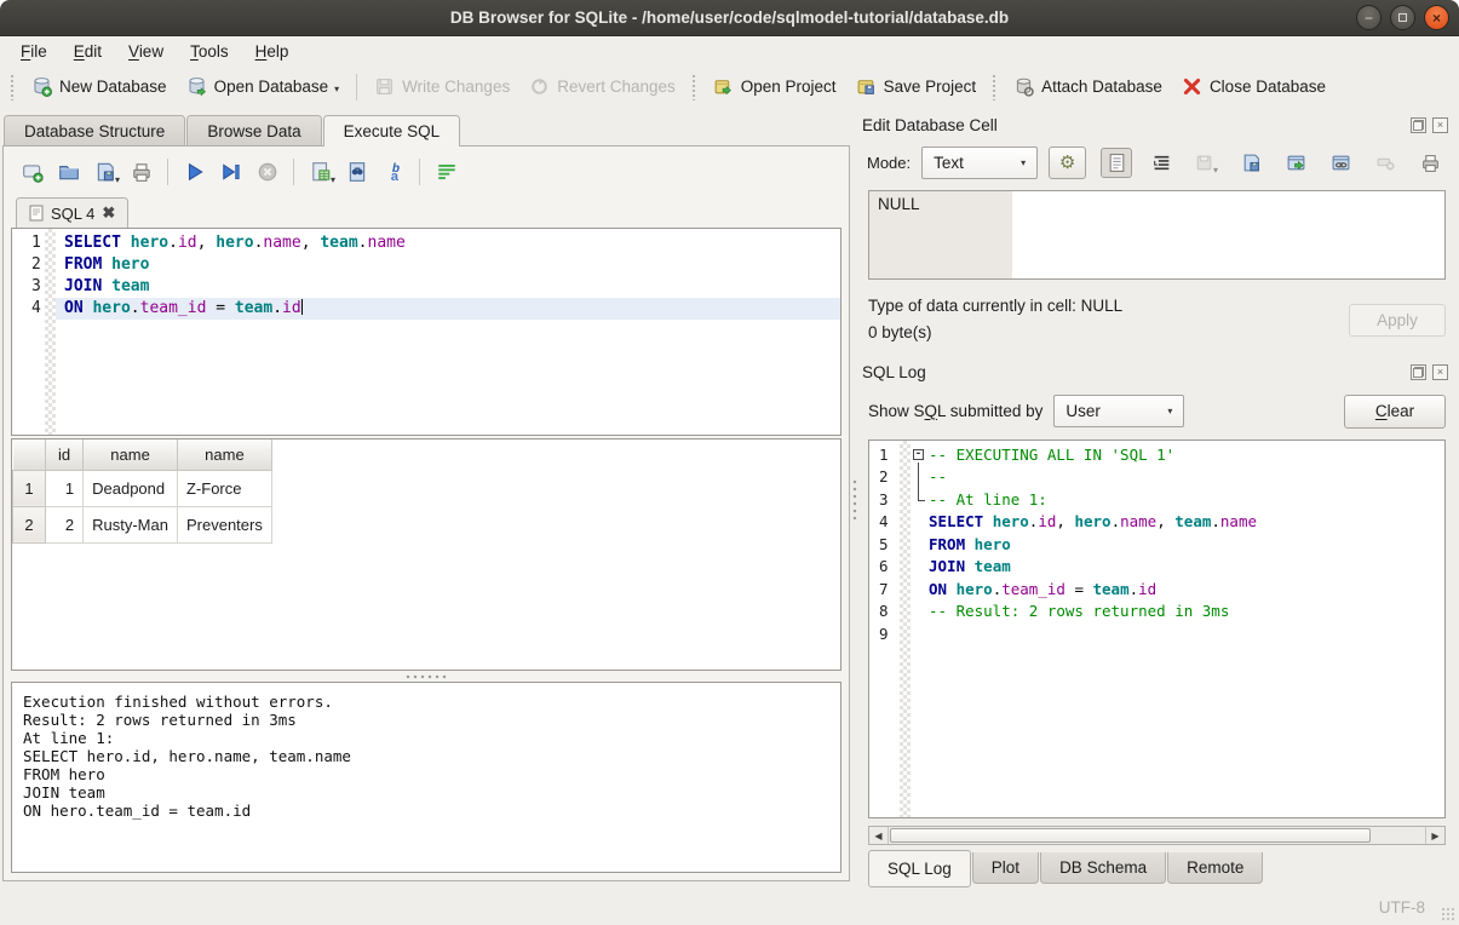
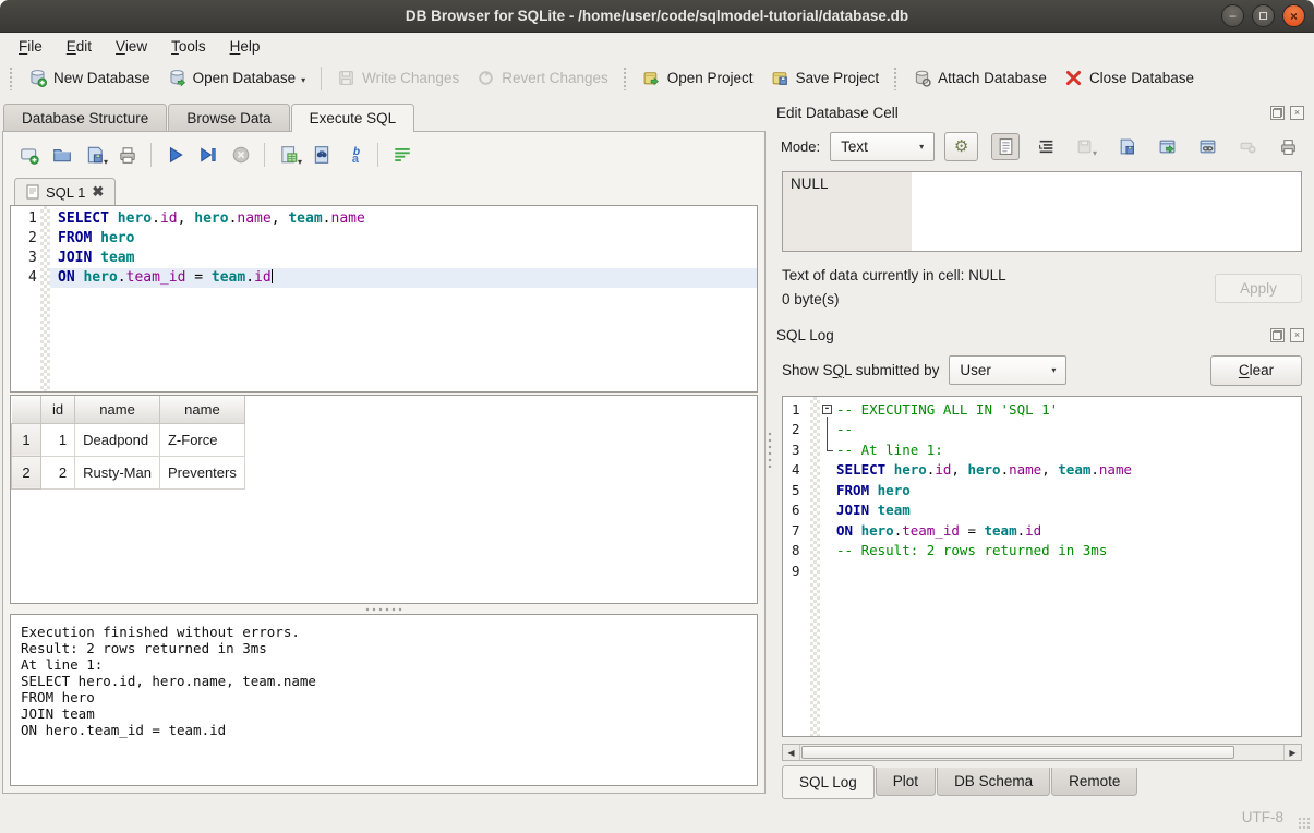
  DB Browser for SQLite - /home/user/code/sqlmodel-tutorial/database.db
  −
  ×
  File
  Edit
  View
  Tools
  Help
  New Database
  Open Database
  ▾
  Write Changes
  Revert Changes
  Open Project
  Save Project
  Attach Database
  Close Database
  Database Structure
  Browse Data
  Execute SQL
  ▾
  ▾
  b
  a
- SQL 4
+ SQL 1
  ✖
  1
  2
  3
  4
  SELECT hero.id, hero.name, team.name
  FROM hero
  JOIN team
  ON hero.team_id = team.id
  	id	name	name
  1	1	Deadpond	Z-Force
  2	2	Rusty-Man	Preventers
  Execution finished without errors.
  Result: 2 rows returned in 3ms
  At line 1:
  SELECT hero.id, hero.name, team.name
  FROM hero
  JOIN team
  ON hero.team_id = team.id
  Edit Database Cell
  ×
  Mode:
  Text
  ▾
  ⚙
  ▾
  NULL
- Type of data currently in cell: NULL
+ Text of data currently in cell: NULL
  0 byte(s)
  Apply
  SQL Log
  ×
  Show SQL submitted by
  User
  ▾
  C
  lear
  1
  2
  3
  4
  5
  6
  7
  8
  9
  -
  -- EXECUTING ALL IN 'SQL 1'
  --
  -- At line 1:
  SELECT hero.id, hero.name, team.name
  FROM hero
  JOIN team
  ON hero.team_id = team.id
  -- Result: 2 rows returned in 3ms
  ◀
  ▶
  SQL Log
  Plot
  DB Schema
  Remote
  UTF-8
